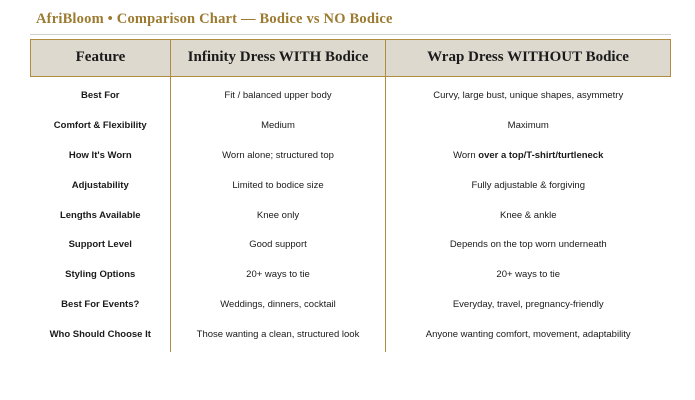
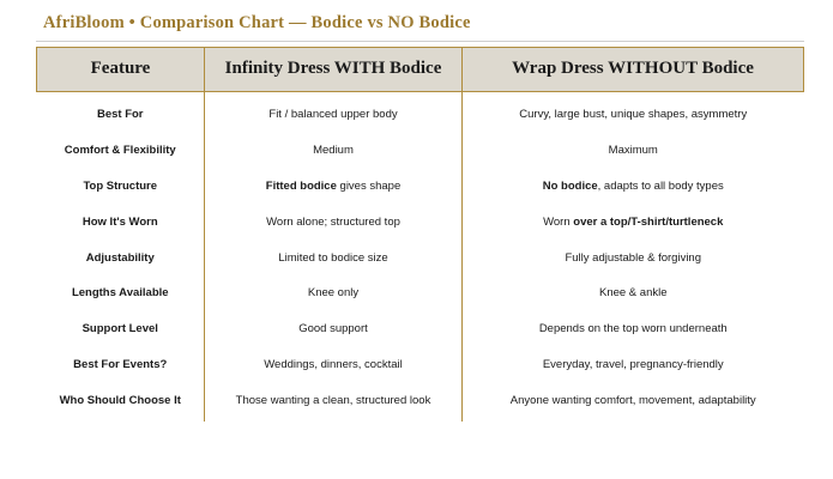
  AfriBloom • Comparison Chart — Bodice vs NO Bodice
  Feature	Infinity Dress WITH Bodice	Wrap Dress WITHOUT Bodice
  Best For	Fit / balanced upper body	Curvy, large bust, unique shapes, asymmetry
  Comfort & Flexibility	Medium	Maximum
+ Top Structure	Fitted bodice gives shape	No bodice, adapts to all body types
  How It's Worn	Worn alone; structured top	Worn over a top/T-shirt/turtleneck
  Adjustability	Limited to bodice size	Fully adjustable & forgiving
  Lengths Available	Knee only	Knee & ankle
  Support Level	Good support	Depends on the top worn underneath
- Styling Options	20+ ways to tie	20+ ways to tie
  Best For Events?	Weddings, dinners, cocktail	Everyday, travel, pregnancy-friendly
  Who Should Choose It	Those wanting a clean, structured look	Anyone wanting comfort, movement, adaptability
